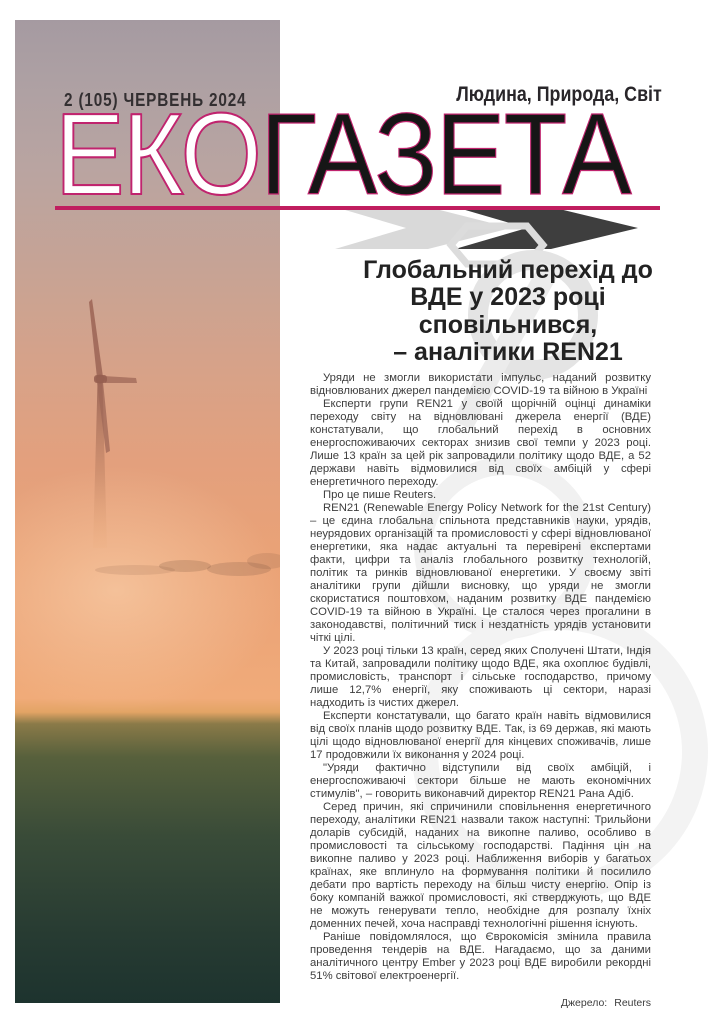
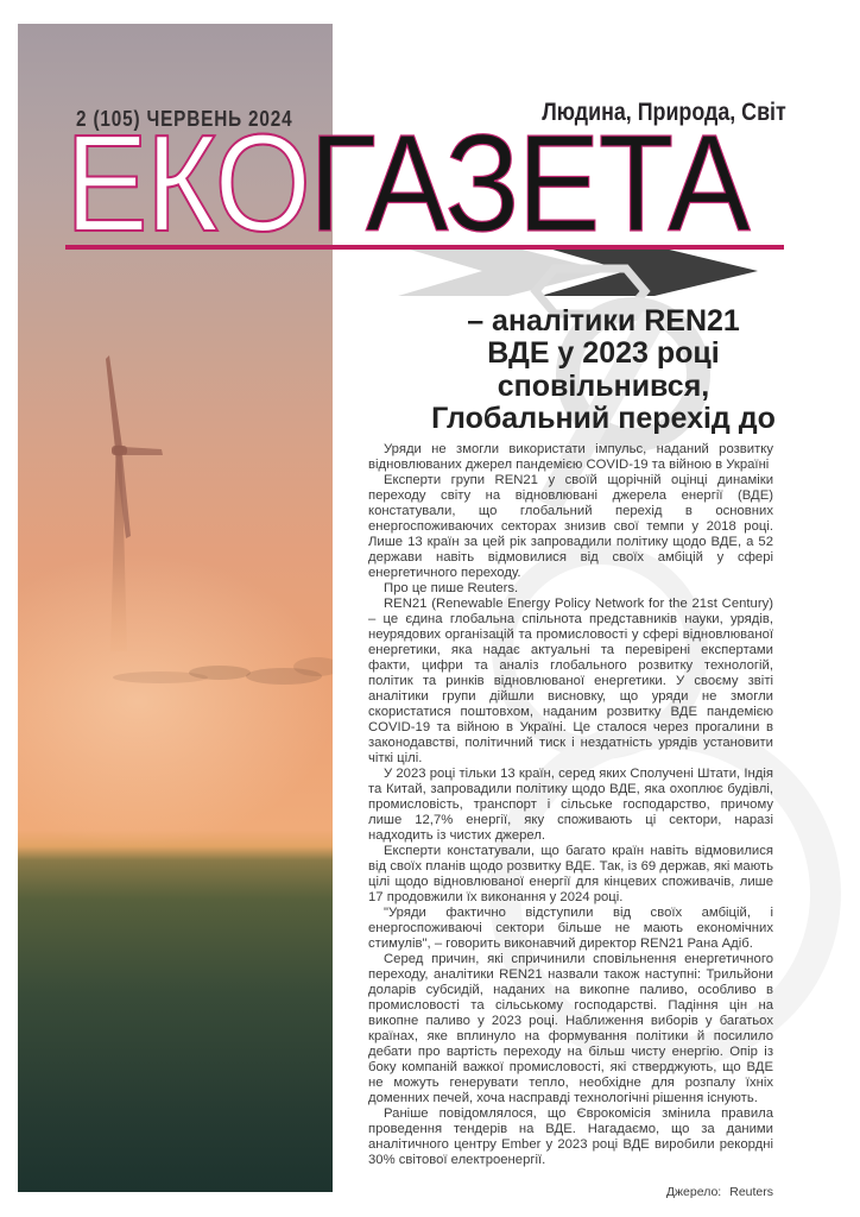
  2 (105) ЧЕРВЕНЬ 2024
  Людина, Природа, Світ
  ЕКОГАЗЕТА
- Глобальний перехід до
+ – аналітики REN21
  ВДЕ у 2023 році
  сповільнився,
- – аналітики REN21
+ Глобальний перехід до
  Уряди не змогли використати імпульс, наданий розвитку відновлюваних джерел пандемією COVID-19 та війною в Україні
- Експерти групи REN21 у своїй щорічній оцінці динаміки переходу світу на відновлювані джерела енергії (ВДЕ) констатували, що глобальний перехід в основних енергоспоживаючих секторах знизив свої темпи у 2023 році. Лише 13 країн за цей рік запровадили політику щодо ВДЕ, а 52 держави навіть відмовилися від своїх амбіцій у сфері енергетичного переходу.
+ Експерти групи REN21 у своїй щорічній оцінці динаміки переходу світу на відновлювані джерела енергії (ВДЕ) констатували, що глобальний перехід в основних енергоспоживаючих секторах знизив свої темпи у 2018 році. Лише 13 країн за цей рік запровадили політику щодо ВДЕ, а 52 держави навіть відмовилися від своїх амбіцій у сфері енергетичного переходу.
  Про це пише Reuters.
  REN21 (Renewable Energy Policy Network for the 21st Century) – це єдина глобальна спільнота представників науки, урядів, неурядових організацій та промисловості у сфері відновлюваної енергетики, яка надає актуальні та перевірені експертами факти, цифри та аналіз глобального розвитку технологій, політик та ринків відновлюваної енергетики. У своєму звіті аналітики групи дійшли висновку, що уряди не змогли скористатися поштовхом, наданим розвитку ВДЕ пандемією COVID-19 та війною в Україні. Це сталося через прогалини в законодавстві, політичний тиск і нездатність урядів установити чіткі цілі.
  У 2023 році тільки 13 країн, серед яких Сполучені Штати, Індія та Китай, запровадили політику щодо ВДЕ, яка охоплює будівлі, промисловість, транспорт і сільське господарство, причому лише 12,7% енергії, яку споживають ці сектори, наразі надходить із чистих джерел.
  Експерти констатували, що багато країн навіть відмовилися від своїх планів щодо розвитку ВДЕ. Так, із 69 держав, які мають цілі щодо відновлюваної енергії для кінцевих споживачів, лише 17 продовжили їх виконання у 2024 році.
  "Уряди фактично відступили від своїх амбіцій, і енергоспоживаючі сектори більше не мають економічних стимулів", – говорить виконавчий директор REN21 Рана Адіб.
  Серед причин, які спричинили сповільнення енергетичного переходу, аналітики REN21 назвали також наступні: Трильйони доларів субсидій, наданих на викопне паливо, особливо в промисловості та сільському господарстві. Падіння цін на викопне паливо у 2023 році. Наближення виборів у багатьох країнах, яке вплинуло на формування політики й посилило дебати про вартість переходу на більш чисту енергію. Опір із боку компаній важкої промисловості, які стверджують, що ВДЕ не можуть генерувати тепло, необхідне для розпалу їхніх доменних печей, хоча насправді технологічні рішення існують.
- Раніше повідомлялося, що Єврокомісія змінила правила проведення тендерів на ВДЕ. Нагадаємо, що за даними аналітичного центру Ember у 2023 році ВДЕ виробили рекордні 51% світової електроенергії.
+ Раніше повідомлялося, що Єврокомісія змінила правила проведення тендерів на ВДЕ. Нагадаємо, що за даними аналітичного центру Ember у 2023 році ВДЕ виробили рекордні 30% світової електроенергії.
  Джерело: Reuters
